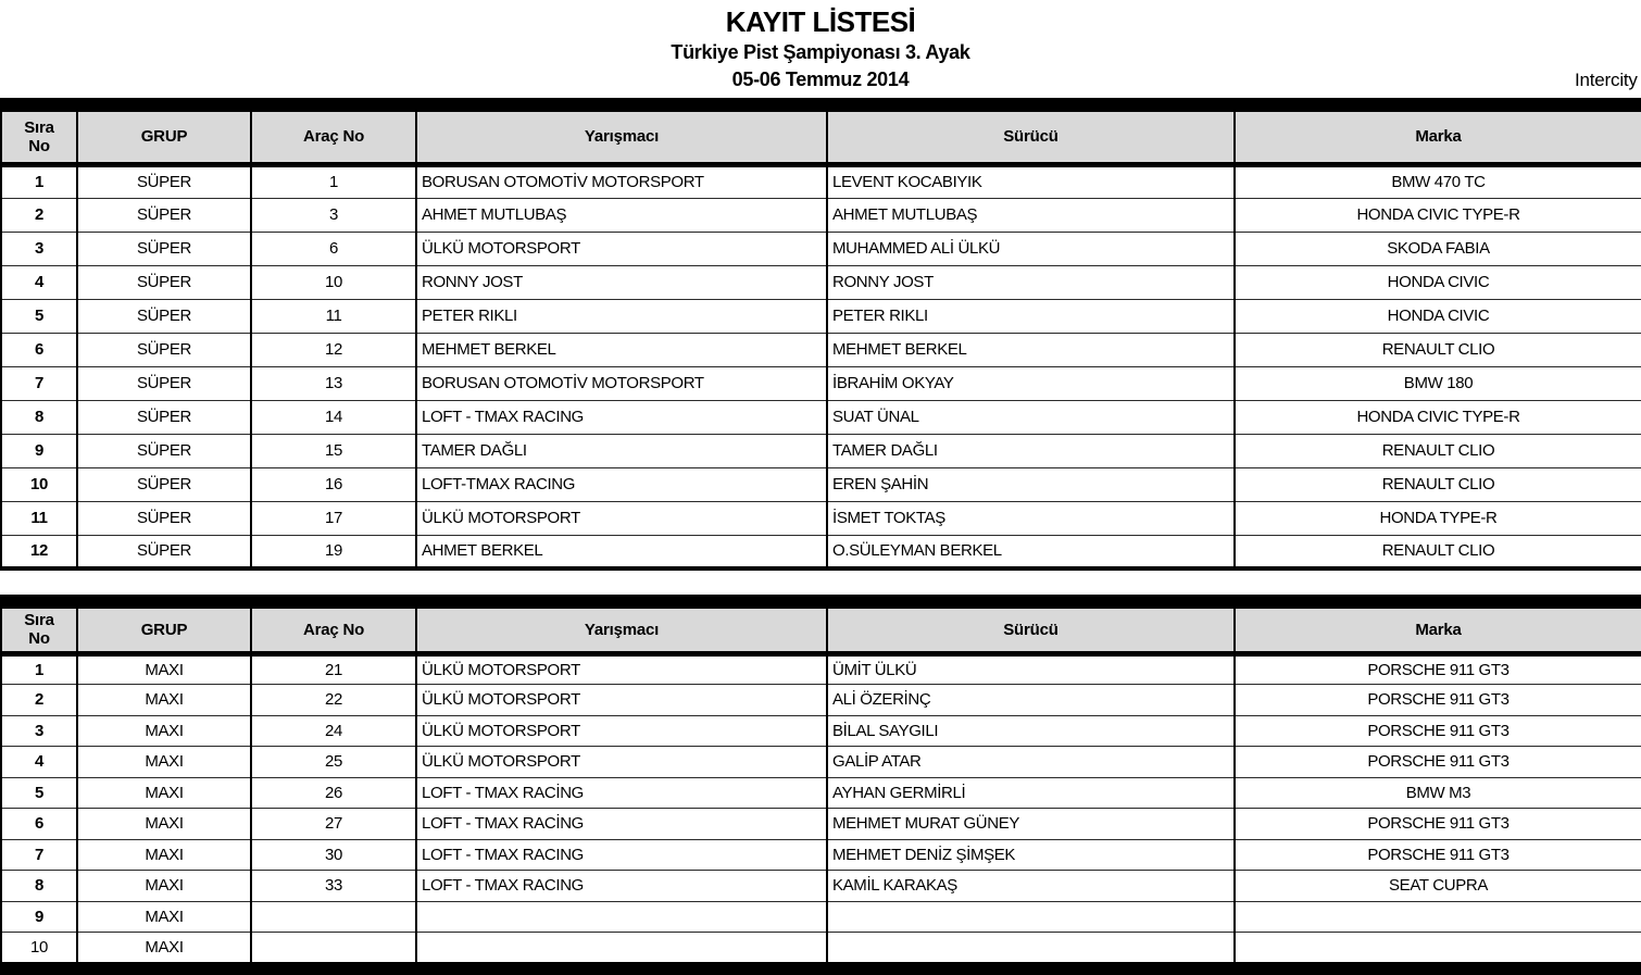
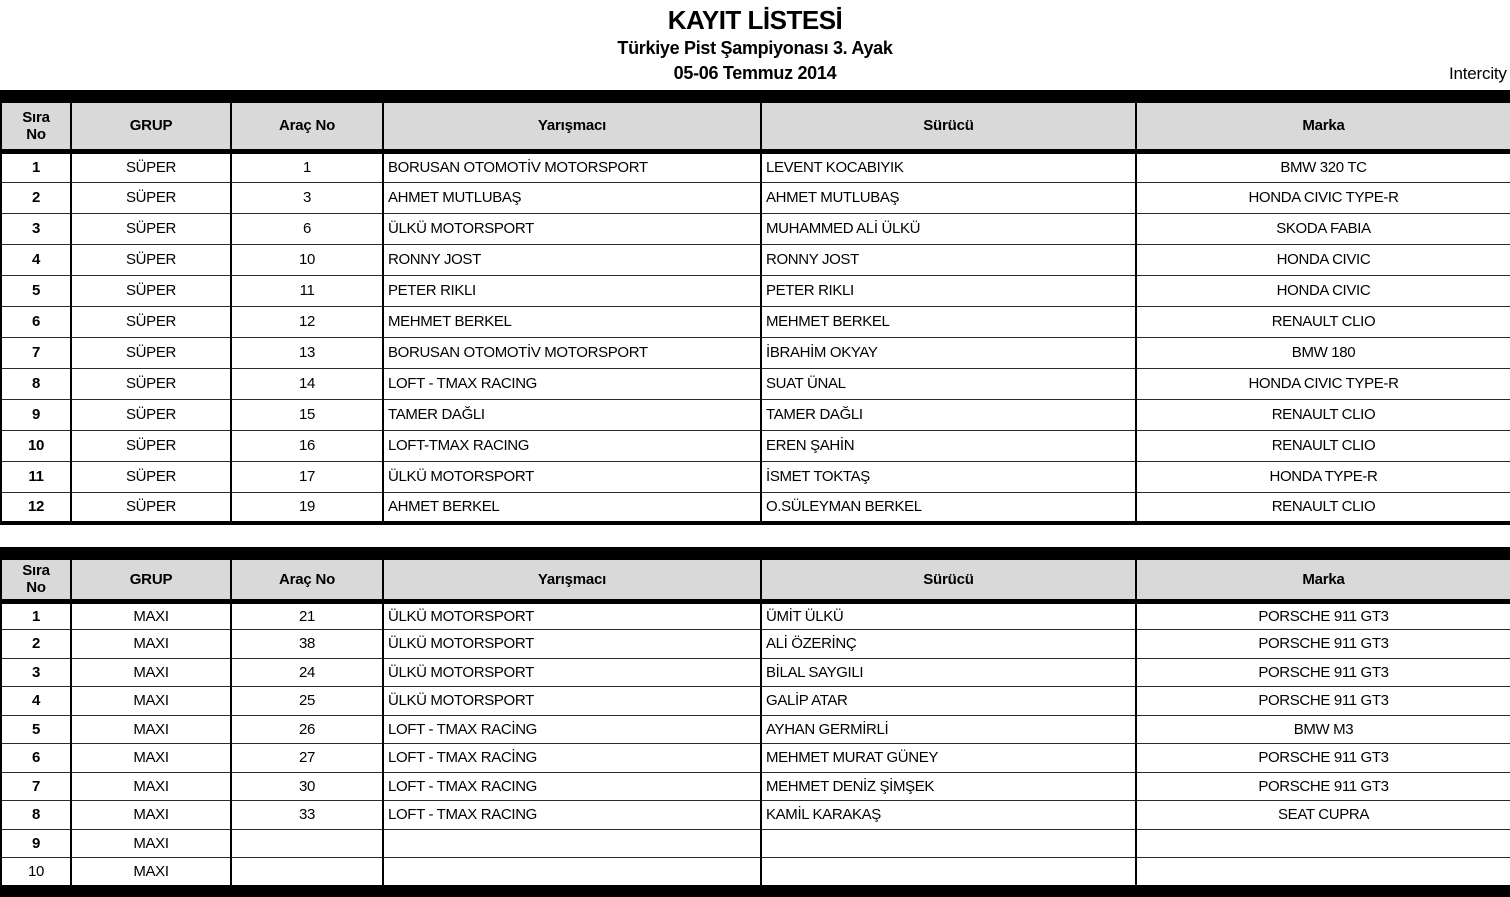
  KAYIT LİSTESİ
  Türkiye Pist Şampiyonası 3. Ayak
  05-06 Temmuz 2014
  Intercity
  Sıra No	GRUP	Araç No	Yarışmacı	Sürücü	Marka
- 1	SÜPER	1	BORUSAN OTOMOTİV MOTORSPORT	LEVENT KOCABIYIK	BMW 470 TC
+ 1	SÜPER	1	BORUSAN OTOMOTİV MOTORSPORT	LEVENT KOCABIYIK	BMW 320 TC
  2	SÜPER	3	AHMET MUTLUBAŞ	AHMET MUTLUBAŞ	HONDA CIVIC TYPE-R
  3	SÜPER	6	ÜLKÜ MOTORSPORT	MUHAMMED ALİ ÜLKÜ	SKODA FABIA
  4	SÜPER	10	RONNY JOST	RONNY JOST	HONDA CIVIC
  5	SÜPER	11	PETER RIKLI	PETER RIKLI	HONDA CIVIC
  6	SÜPER	12	MEHMET BERKEL	MEHMET BERKEL	RENAULT CLIO
  7	SÜPER	13	BORUSAN OTOMOTİV MOTORSPORT	İBRAHİM OKYAY	BMW 180
  8	SÜPER	14	LOFT - TMAX RACING	SUAT ÜNAL	HONDA CIVIC TYPE-R
  9	SÜPER	15	TAMER DAĞLI	TAMER DAĞLI	RENAULT CLIO
  10	SÜPER	16	LOFT-TMAX RACING	EREN ŞAHİN	RENAULT CLIO
  11	SÜPER	17	ÜLKÜ MOTORSPORT	İSMET TOKTAŞ	HONDA TYPE-R
  12	SÜPER	19	AHMET BERKEL	O.SÜLEYMAN BERKEL	RENAULT CLIO
  Sıra No	GRUP	Araç No	Yarışmacı	Sürücü	Marka
  1	MAXI	21	ÜLKÜ MOTORSPORT	ÜMİT ÜLKÜ	PORSCHE 911 GT3
- 2	MAXI	22	ÜLKÜ MOTORSPORT	ALİ ÖZERİNÇ	PORSCHE 911 GT3
+ 2	MAXI	38	ÜLKÜ MOTORSPORT	ALİ ÖZERİNÇ	PORSCHE 911 GT3
  3	MAXI	24	ÜLKÜ MOTORSPORT	BİLAL SAYGILI	PORSCHE 911 GT3
  4	MAXI	25	ÜLKÜ MOTORSPORT	GALİP ATAR	PORSCHE 911 GT3
  5	MAXI	26	LOFT - TMAX RACİNG	AYHAN GERMİRLİ	BMW M3
  6	MAXI	27	LOFT - TMAX RACİNG	MEHMET MURAT GÜNEY	PORSCHE 911 GT3
  7	MAXI	30	LOFT - TMAX RACING	MEHMET DENİZ ŞİMŞEK	PORSCHE 911 GT3
  8	MAXI	33	LOFT - TMAX RACING	KAMİL KARAKAŞ	SEAT CUPRA
  9	MAXI
  10	MAXI
